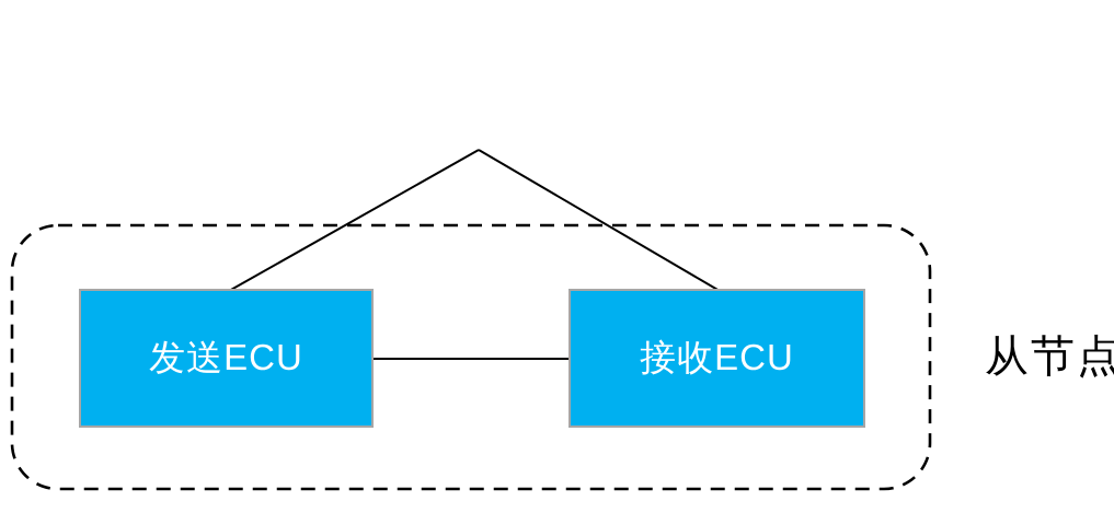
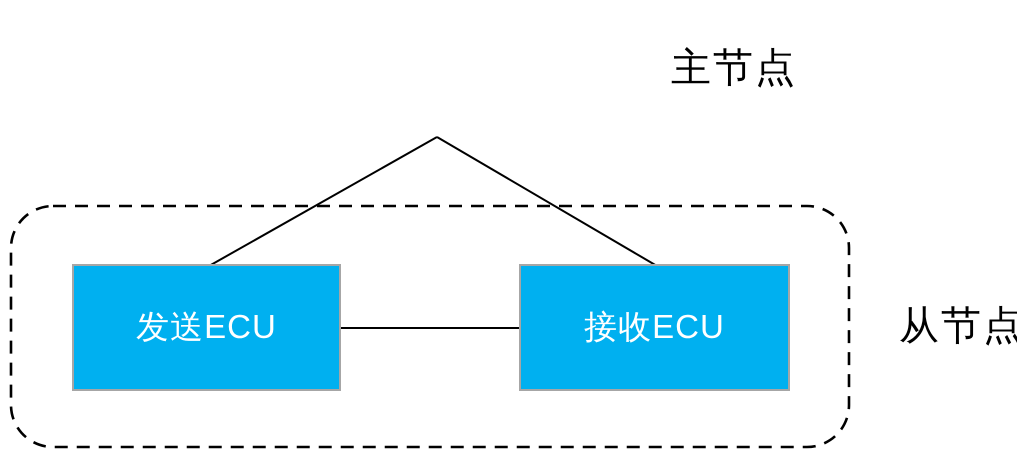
  发送ECU
  接收ECU
+ 主节点
  从节点
